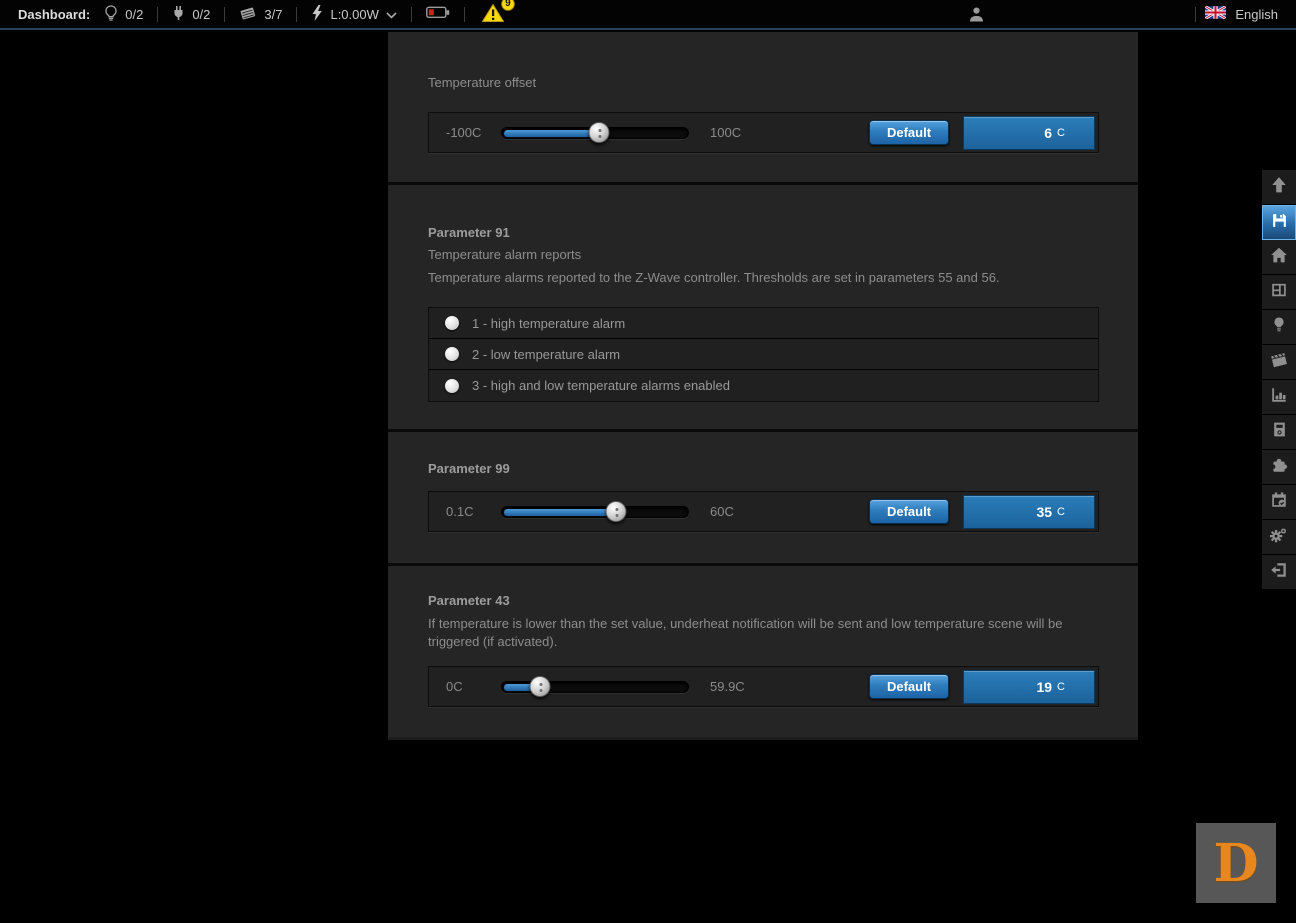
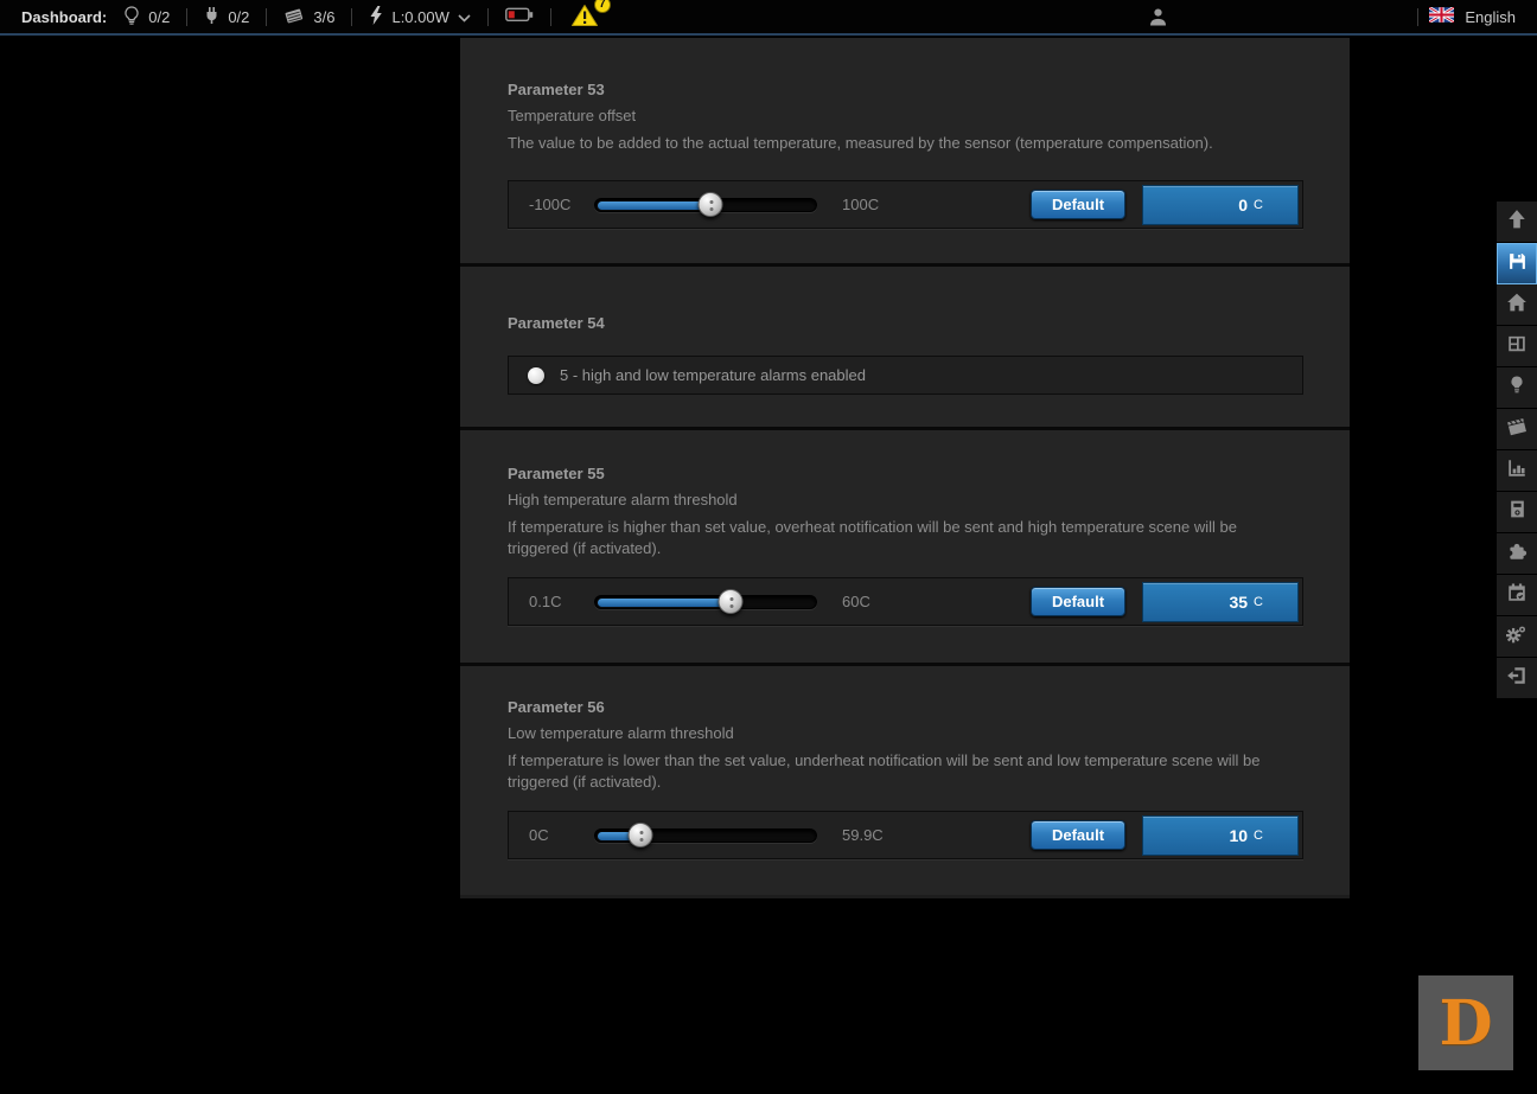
  Dashboard:
  0/2
  0/2
- 3/7
+ 3/6
  L:0.00W
- 9
+ 7
  English
+ Parameter 53
  Temperature offset
+ The value to be added to the actual temperature, measured by the sensor (temperature compensation).
  -100C
  100C
  Default
- 6
+ 0
  C
- Parameter 91
+ Parameter 54
- Temperature alarm reports
- Temperature alarms reported to the Z-Wave controller. Thresholds are set in parameters 55 and 56.
- 1 - high temperature alarm
- 2 - low temperature alarm
- 3 - high and low temperature alarms enabled
+ 5 - high and low temperature alarms enabled
- Parameter 99
+ Parameter 55
+ High temperature alarm threshold
+ If temperature is higher than set value, overheat notification will be sent and high temperature scene will be triggered (if activated).
  0.1C
  60C
  Default
  35
  C
- Parameter 43
+ Parameter 56
+ Low temperature alarm threshold
  If temperature is lower than the set value, underheat notification will be sent and low temperature scene will be triggered (if activated).
  0C
  59.9C
  Default
- 19
+ 10
  C
  D
